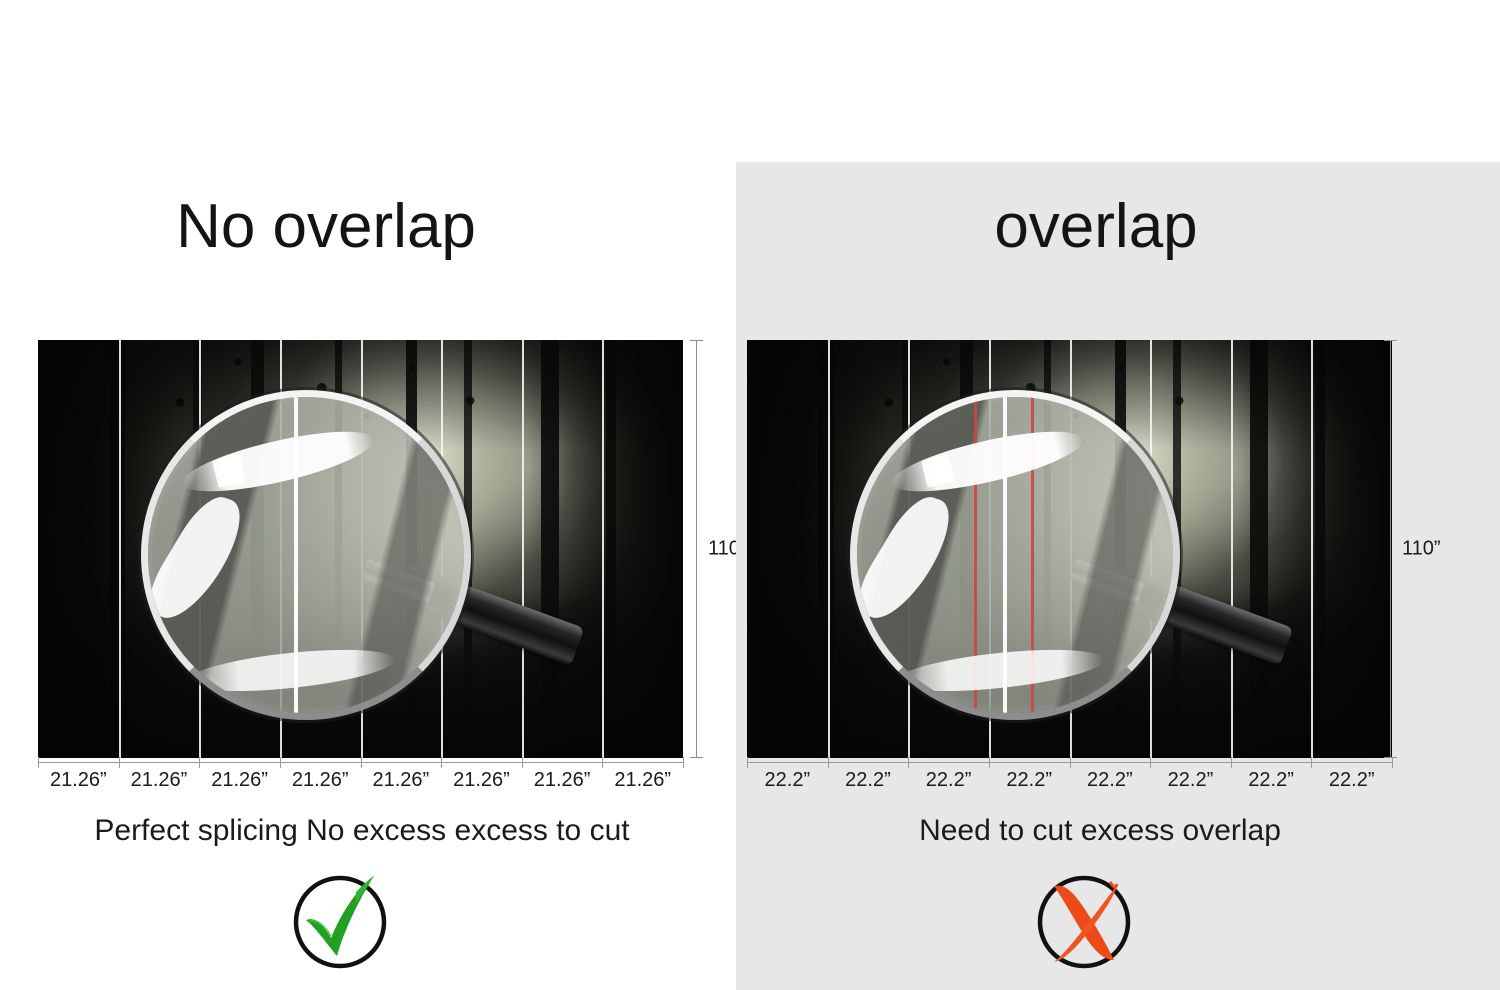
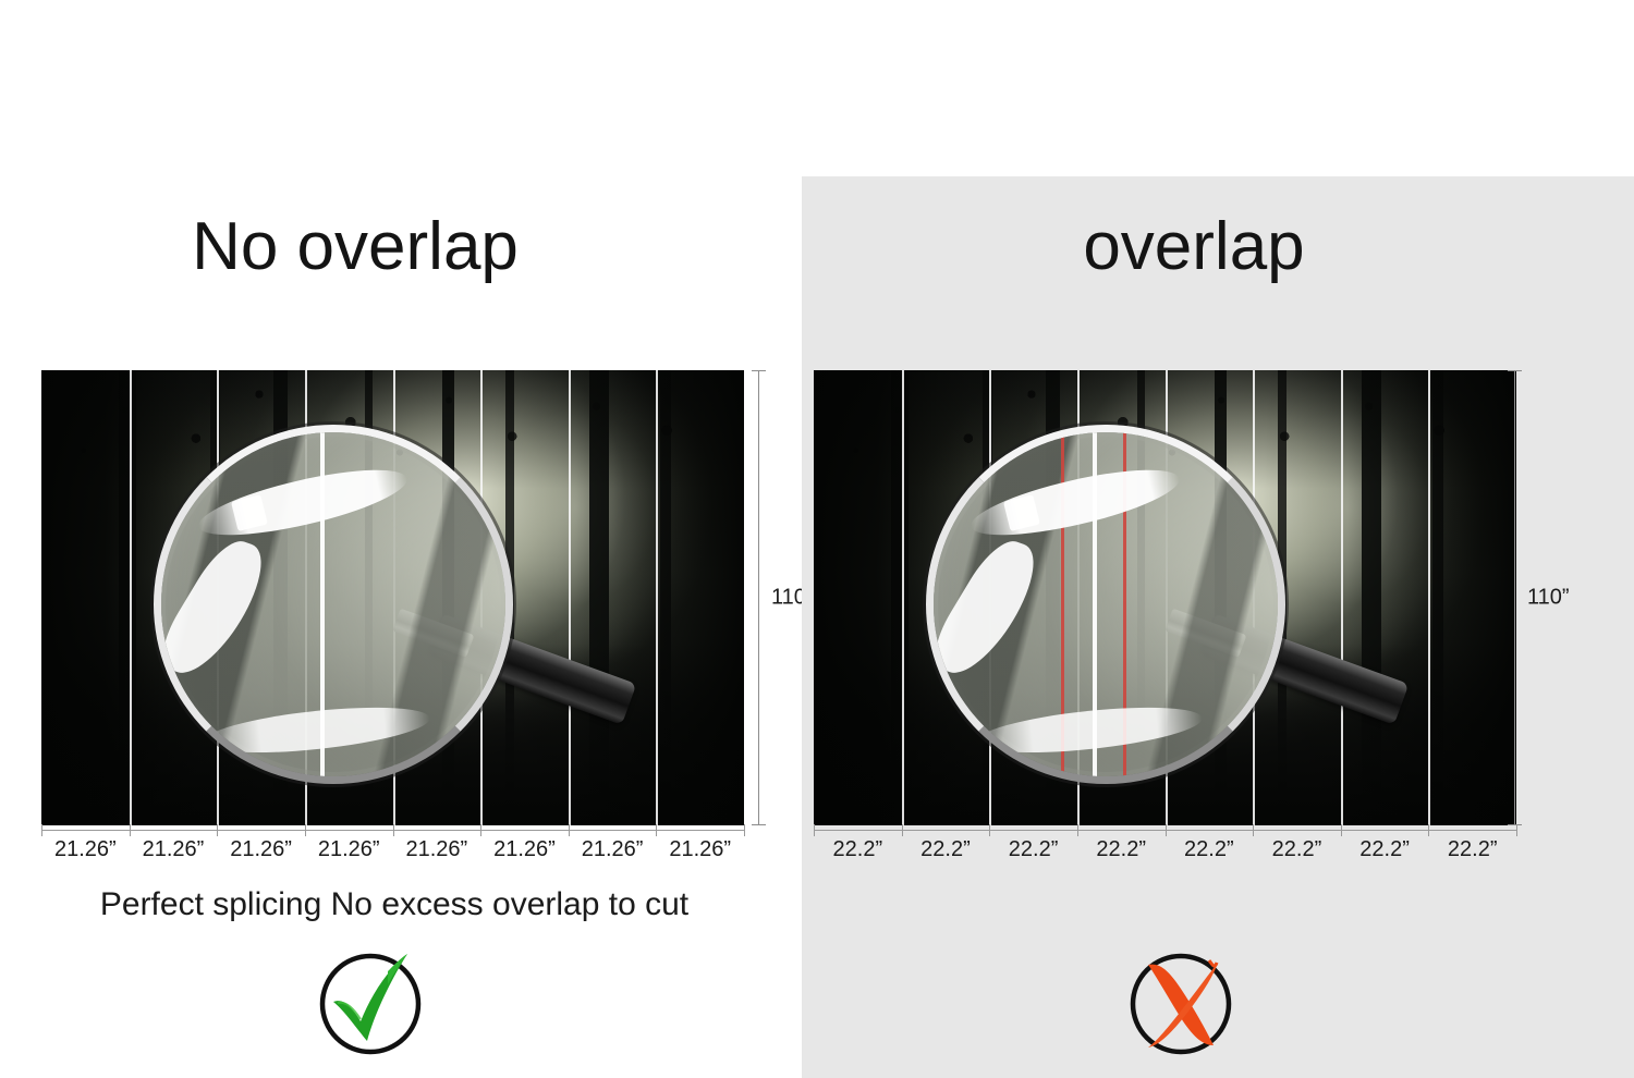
  No overlap
  110
  21.26”
  21.26”
  21.26”
  21.26”
  21.26”
  21.26”
  21.26”
  21.26”
- Perfect splicing No excess excess to cut
+ Perfect splicing No excess overlap to cut
  overlap
  110”
  22.2”
  22.2”
  22.2”
  22.2”
  22.2”
  22.2”
  22.2”
  22.2”
- Need to cut excess overlap
